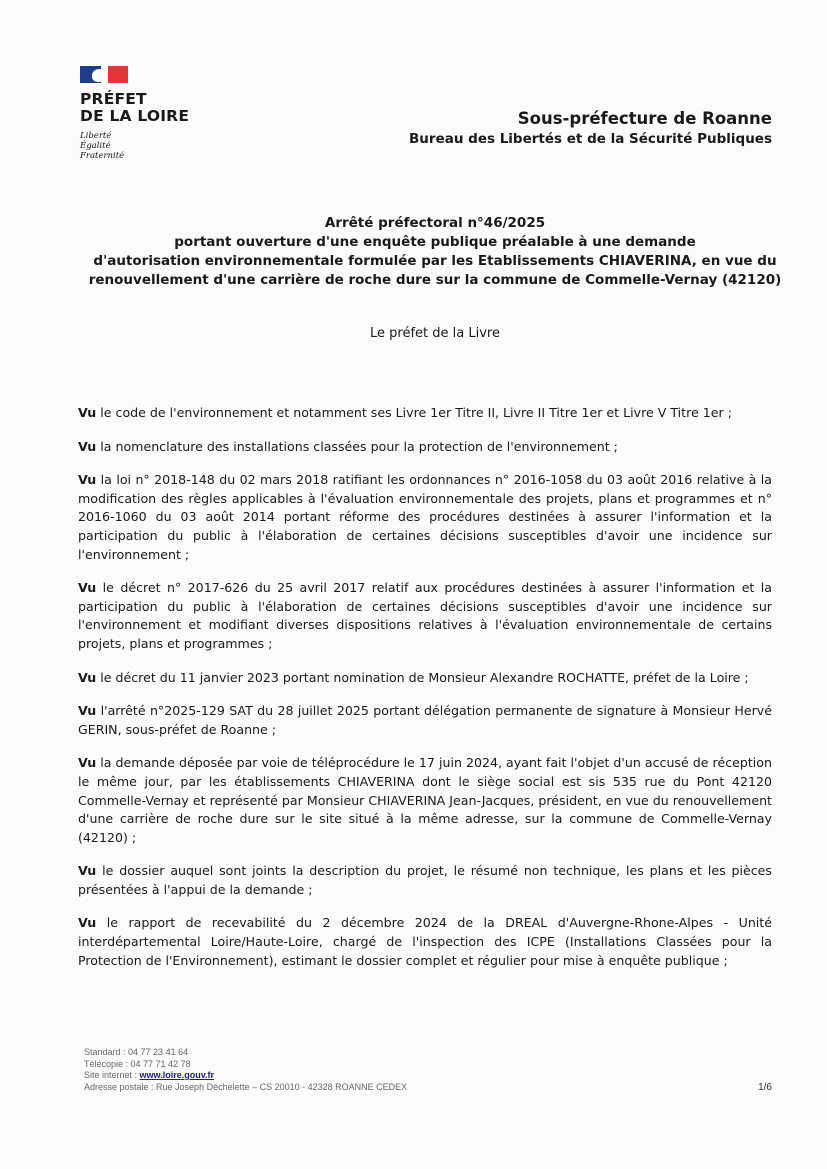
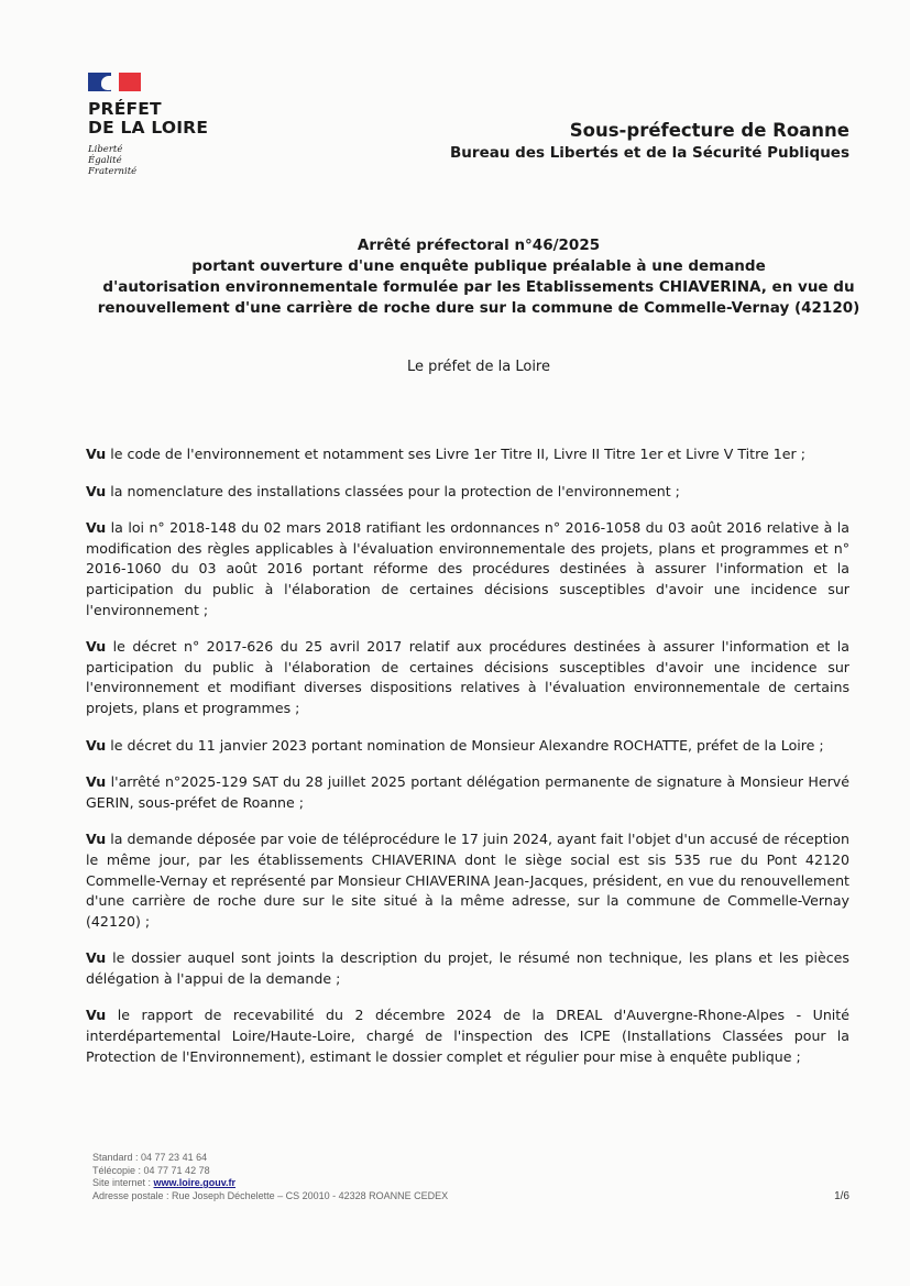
  PRÉFET
  DE LA LOIRE
  Liberté
  Égalité
  Fraternité
  Sous-préfecture de Roanne
  Bureau des Libertés et de la Sécurité Publiques
  Arrêté préfectoral n°46/2025
  portant ouverture d'une enquête publique préalable à une demande
  d'autorisation environnementale formulée par les Etablissements CHIAVERINA, en vue du
  renouvellement d'une carrière de roche dure sur la commune de Commelle-Vernay (42120)
- Le préfet de la Livre
+ Le préfet de la Loire
  Vu le code de l'environnement et notamment ses Livre 1er Titre II, Livre II Titre 1er et Livre V Titre 1er ;
  Vu la nomenclature des installations classées pour la protection de l'environnement ;
- Vu la loi n° 2018-148 du 02 mars 2018 ratifiant les ordonnances n° 2016-1058 du 03 août 2016 relative à la modification des règles applicables à l'évaluation environnementale des projets, plans et programmes et n° 2016-1060 du 03 août 2014 portant réforme des procédures destinées à assurer l'information et la participation du public à l'élaboration de certaines décisions susceptibles d'avoir une incidence sur l'environnement ;
+ Vu la loi n° 2018-148 du 02 mars 2018 ratifiant les ordonnances n° 2016-1058 du 03 août 2016 relative à la modification des règles applicables à l'évaluation environnementale des projets, plans et programmes et n° 2016-1060 du 03 août 2016 portant réforme des procédures destinées à assurer l'information et la participation du public à l'élaboration de certaines décisions susceptibles d'avoir une incidence sur l'environnement ;
  Vu le décret n° 2017-626 du 25 avril 2017 relatif aux procédures destinées à assurer l'information et la participation du public à l'élaboration de certaines décisions susceptibles d'avoir une incidence sur l'environnement et modifiant diverses dispositions relatives à l'évaluation environnementale de certains projets, plans et programmes ;
  Vu le décret du 11 janvier 2023 portant nomination de Monsieur Alexandre ROCHATTE, préfet de la Loire ;
  Vu l'arrêté n°2025-129 SAT du 28 juillet 2025 portant délégation permanente de signature à Monsieur Hervé GERIN, sous-préfet de Roanne ;
  Vu la demande déposée par voie de téléprocédure le 17 juin 2024, ayant fait l'objet d'un accusé de réception le même jour, par les établissements CHIAVERINA dont le siège social est sis 535 rue du Pont 42120 Commelle-Vernay et représenté par Monsieur CHIAVERINA Jean-Jacques, président, en vue du renouvellement d'une carrière de roche dure sur le site situé à la même adresse, sur la commune de Commelle-Vernay (42120) ;
- Vu le dossier auquel sont joints la description du projet, le résumé non technique, les plans et les pièces présentées à l'appui de la demande ;
+ Vu le dossier auquel sont joints la description du projet, le résumé non technique, les plans et les pièces délégation à l'appui de la demande ;
  Vu le rapport de recevabilité du 2 décembre 2024 de la DREAL d'Auvergne-Rhone-Alpes - Unité interdépartemental Loire/Haute-Loire, chargé de l'inspection des ICPE (Installations Classées pour la Protection de l'Environnement), estimant le dossier complet et régulier pour mise à enquête publique ;
  Standard : 04 77 23 41 64
  Télécopie : 04 77 71 42 78
  Site internet : www.loire.gouv.fr
  Adresse postale : Rue Joseph Déchelette – CS 20010 - 42328 ROANNE CEDEX
  1/6
